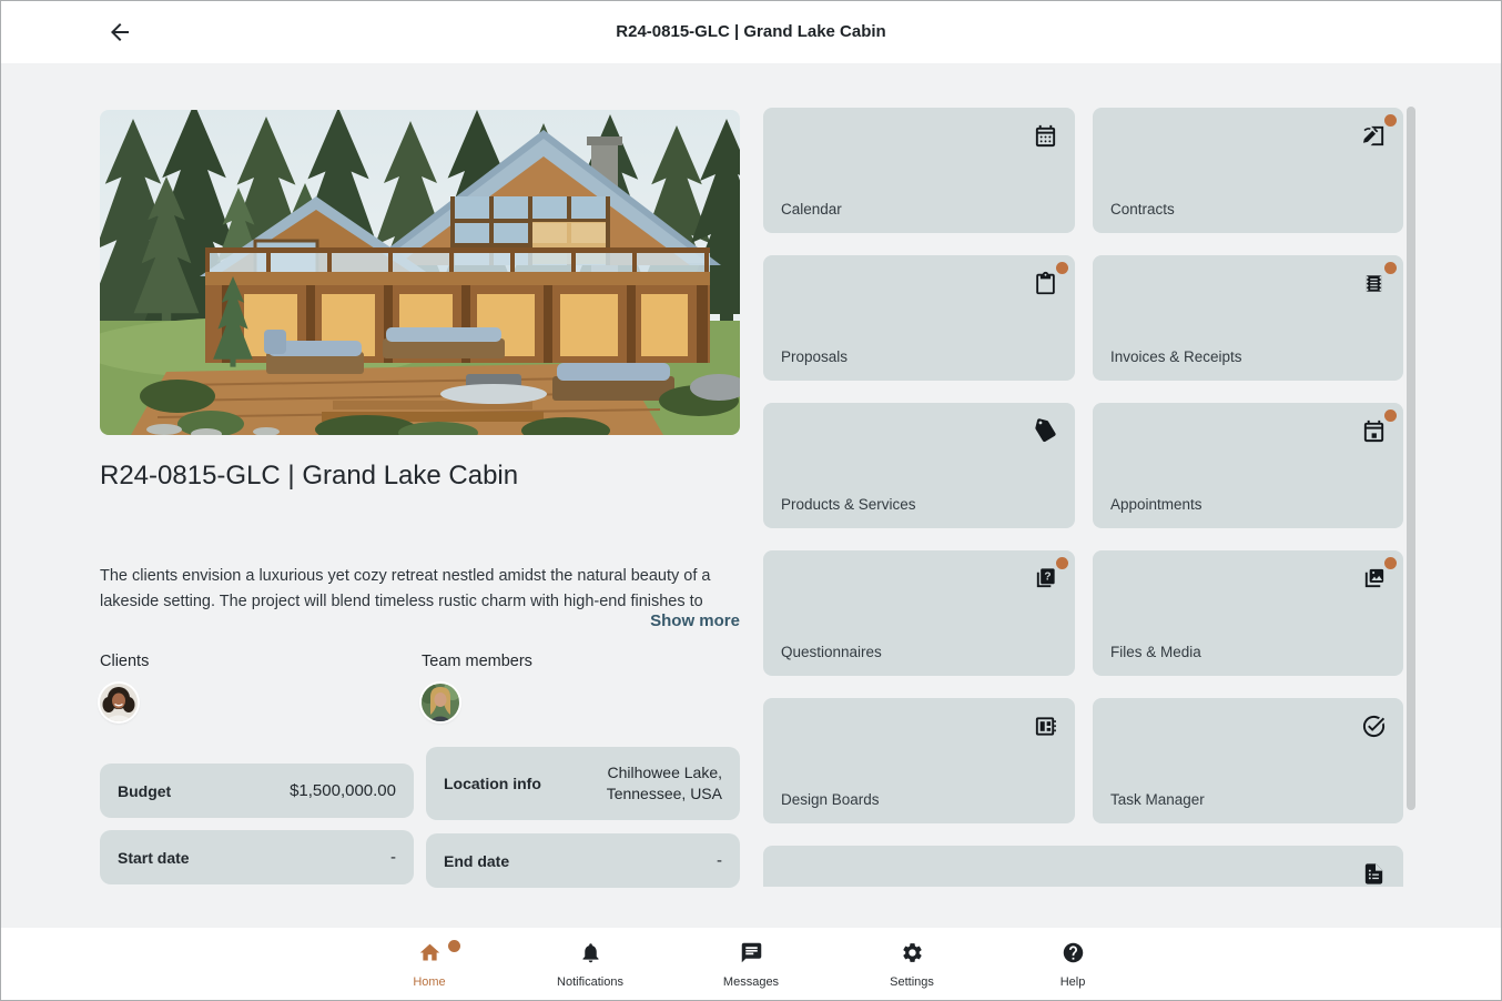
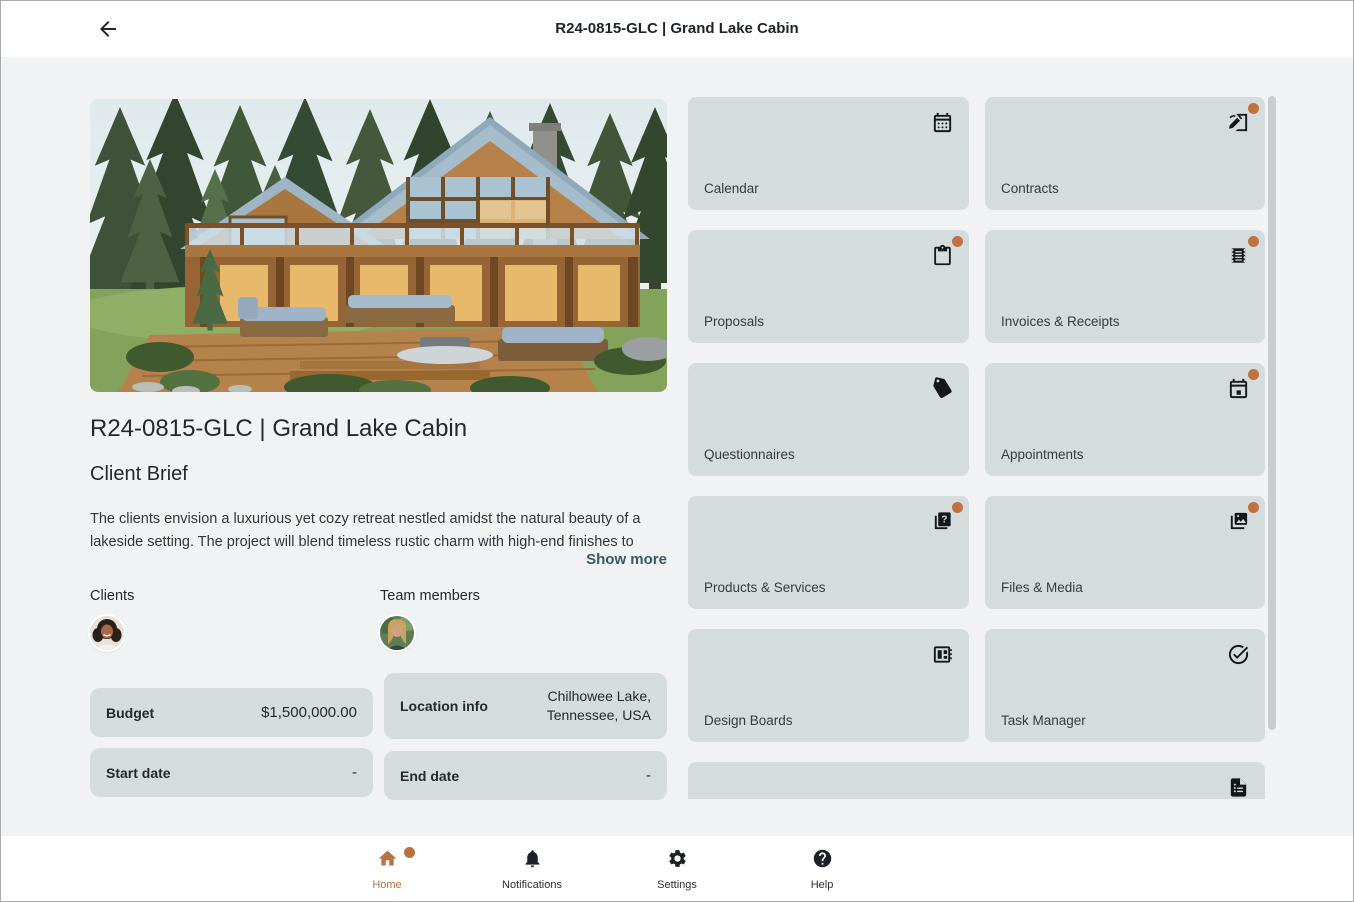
  R24-0815-GLC | Grand Lake Cabin
  R24-0815-GLC | Grand Lake Cabin
+ Client Brief
  The clients envision a luxurious yet cozy retreat nestled amidst the natural beauty of a lakeside setting. The project will blend timeless rustic charm with high-end finishes to
  Show more
  Clients
  Team members
  Budget
  $1,500,000.00
  Location info
  Chilhowee Lake,
  Tennessee, USA
  Start date
  -
  End date
  -
  Calendar
  Contracts
  Proposals
  Invoices & Receipts
- Products & Services
+ Questionnaires
  Appointments
  ?
- Questionnaires
+ Products & Services
  Files & Media
  Design Boards
  Task Manager
  Home
  Notifications
- Messages
  Settings
  Help
